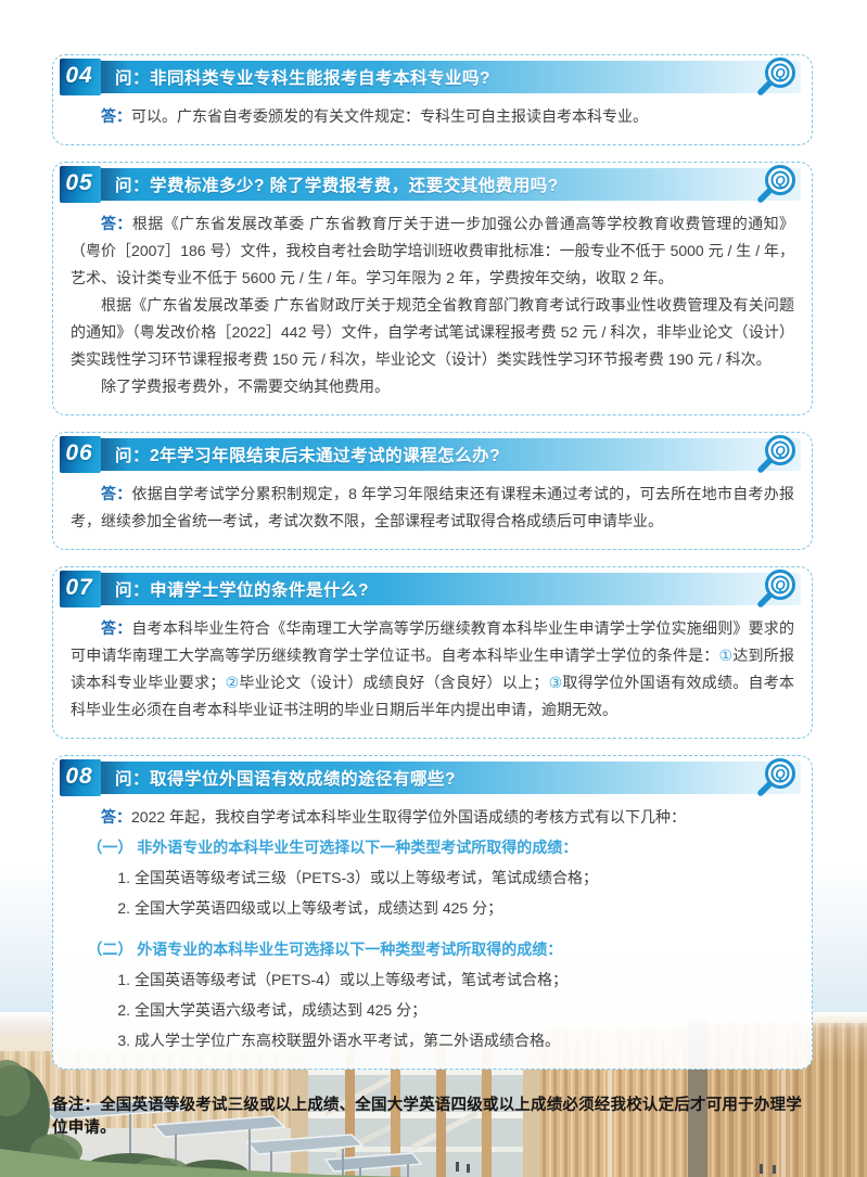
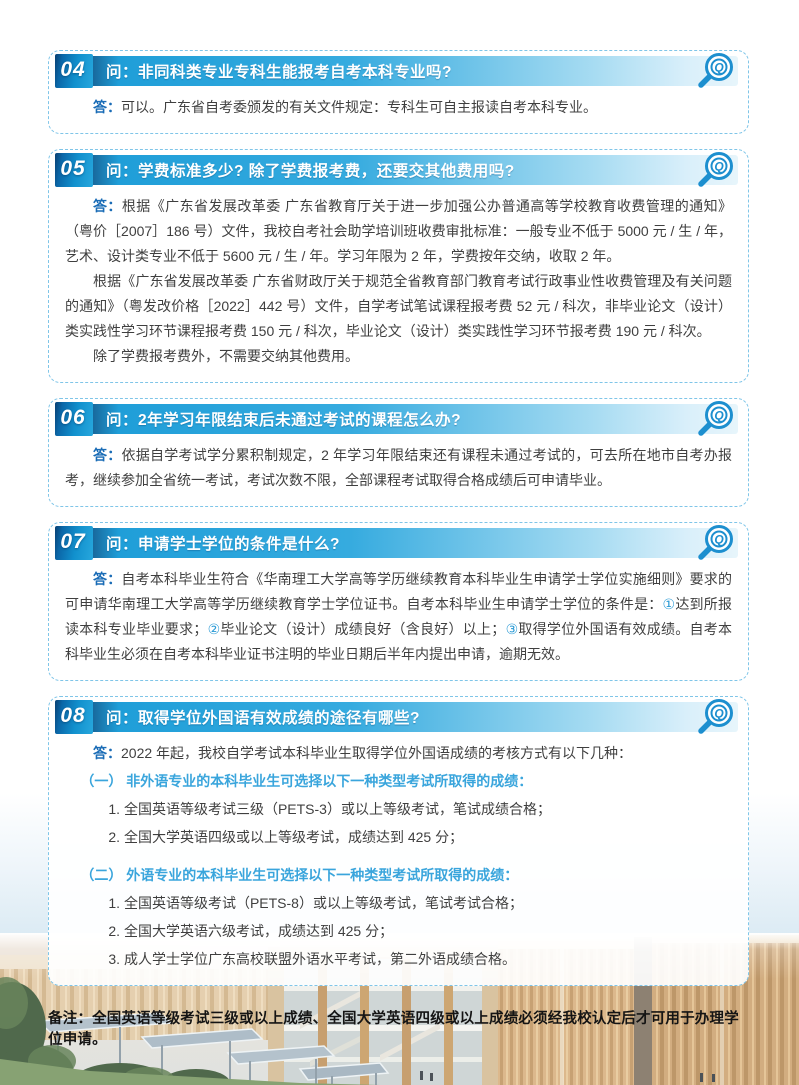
  04
  问：非同科类专业专科生能报考自考本科专业吗?
  Q
  答：可以。广东省自考委颁发的有关文件规定：专科生可自主报读自考本科专业。
  05
  问：学费标准多少? 除了学费报考费，还要交其他费用吗?
  Q
  答：根据《广东省发展改革委 广东省教育厅关于进一步加强公办普通高等学校教育收费管理的通知》（粤价［2007］186 号）文件，我校自考社会助学培训班收费审批标准：一般专业不低于 5000 元 / 生 / 年，艺术、设计类专业不低于 5600 元 / 生 / 年。学习年限为 2 年，学费按年交纳，收取 2 年。
  根据《广东省发展改革委 广东省财政厅关于规范全省教育部门教育考试行政事业性收费管理及有关问题的通知》（粤发改价格［2022］442 号）文件，自学考试笔试课程报考费 52 元 / 科次，非毕业论文（设计）类实践性学习环节课程报考费 150 元 / 科次，毕业论文（设计）类实践性学习环节报考费 190 元 / 科次。
  除了学费报考费外，不需要交纳其他费用。
  06
  问：2年学习年限结束后未通过考试的课程怎么办?
  Q
- 答：依据自学考试学分累积制规定，8 年学习年限结束还有课程未通过考试的，可去所在地市自考办报考，继续参加全省统一考试，考试次数不限，全部课程考试取得合格成绩后可申请毕业。
+ 答：依据自学考试学分累积制规定，2 年学习年限结束还有课程未通过考试的，可去所在地市自考办报考，继续参加全省统一考试，考试次数不限，全部课程考试取得合格成绩后可申请毕业。
  07
  问：申请学士学位的条件是什么?
  Q
  答：自考本科毕业生符合《华南理工大学高等学历继续教育本科毕业生申请学士学位实施细则》要求的可申请华南理工大学高等学历继续教育学士学位证书。自考本科毕业生申请学士学位的条件是：①达到所报读本科专业毕业要求；②毕业论文（设计）成绩良好（含良好）以上；③取得学位外国语有效成绩。自考本科毕业生必须在自考本科毕业证书注明的毕业日期后半年内提出申请，逾期无效。
  08
  问：取得学位外国语有效成绩的途径有哪些?
  Q
  答：2022 年起，我校自学考试本科毕业生取得学位外国语成绩的考核方式有以下几种：
  （一） 非外语专业的本科毕业生可选择以下一种类型考试所取得的成绩：
  1. 全国英语等级考试三级（PETS-3）或以上等级考试，笔试成绩合格；
  2. 全国大学英语四级或以上等级考试，成绩达到 425 分；
  （二） 外语专业的本科毕业生可选择以下一种类型考试所取得的成绩：
- 1. 全国英语等级考试（PETS-4）或以上等级考试，笔试考试合格；
+ 1. 全国英语等级考试（PETS-8）或以上等级考试，笔试考试合格；
  2. 全国大学英语六级考试，成绩达到 425 分；
  3. 成人学士学位广东高校联盟外语水平考试，第二外语成绩合格。
  备注：全国英语等级考试三级或以上成绩、全国大学英语四级或以上成绩必须经我校认定后才可用于办理学位申请。
